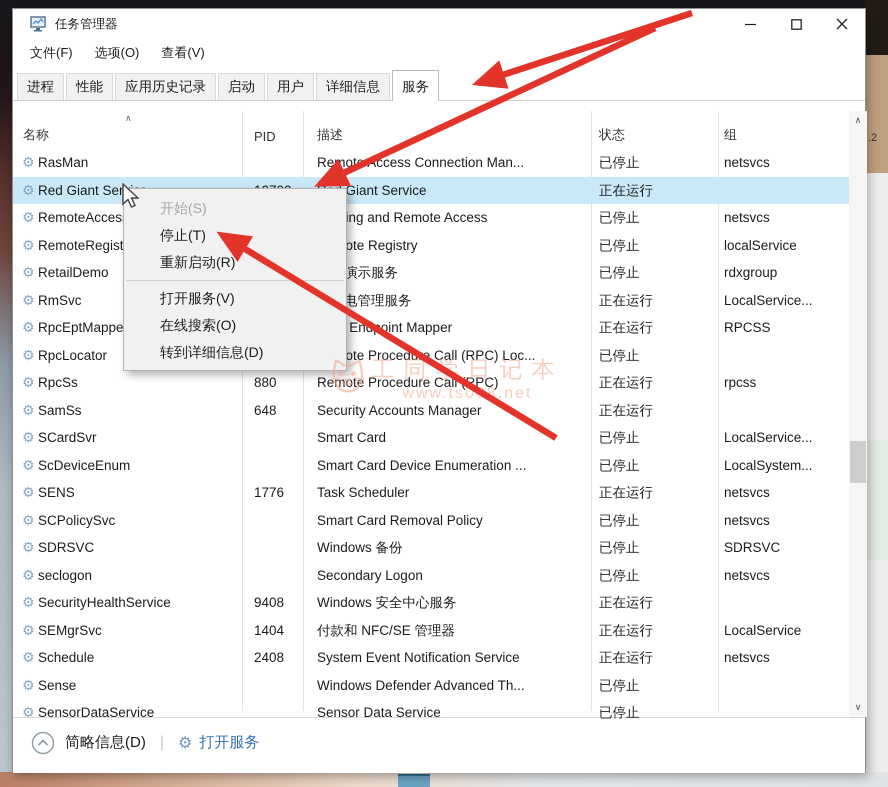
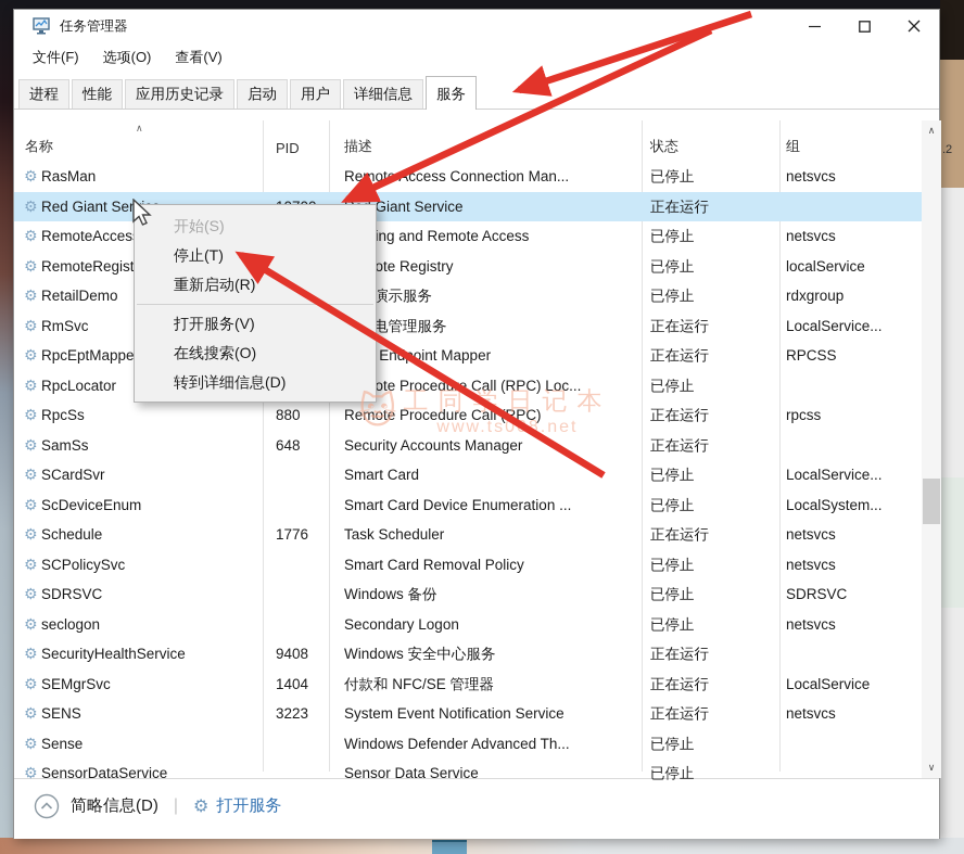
  .2
  任务管理器
  文件(F)
  选项(O)
  查看(V)
  进程
  性能
  应用历史记录
  启动
  用户
  详细信息
  服务
  ∧
  名称
  PID
  描述
  状态
  组
  ⚙
  RasMan
  Remotccess Connection Man...
  已停止
  netsvcs
  ⚙
  Red Giant Ser
  Giant Service
  正在运行
  ⚙
  RemoteAcces
  ing and Remote Access
  已停止
  netsvcs
  ⚙
  RemoteRegist
  ote Registry
  已停止
  localService
  ⚙
  RetailDemo
  已停止
  rdxgroup
  ⚙
  RmSvc
  电管理服务
  正在运行
  LocalService...
  ⚙
  RpcEptMappe
  Enoint Mapper
  正在运行
  RPCSS
  ⚙
  RpcLocator
  ote Procede Call (RPC) Loc...
  已停止
  ⚙
  RpcSs
  880
  Remote Procedure CallPC)
  正在运行
  rpcss
  ⚙
  SamSs
  648
  Security Accounts Manager
  正在运行
  ⚙
  SCardSvr
  Smart Card
  已停止
  LocalService...
  ⚙
  ScDeviceEnum
  Smart Card Device Enumeration ...
  已停止
  LocalSystem...
  ⚙
- SENS
+ Schedule
  1776
  Task Scheduler
  正在运行
  netsvcs
  ⚙
  SCPolicySvc
  Smart Card Removal Policy
  已停止
  netsvcs
  ⚙
  SDRSVC
  Windows 备份
  已停止
  SDRSVC
  ⚙
  seclogon
  Secondary Logon
  已停止
  netsvcs
  ⚙
  SecurityHealthService
  9408
  Windows 安全中心服务
  正在运行
  ⚙
  SEMgrSvc
  1404
  付款和 NFC/SE 管理器
  正在运行
  LocalService
  ⚙
- Schedule
+ SENS
- 2408
+ 3223
  System Event Notification Service
  正在运行
  netsvcs
  ⚙
  Sense
  Windows Defender Advanced Th...
  已停止
  ⚙
  SensorDataService
  Sensor Data Service
  已停止
  ∧
  ∨
  简略信息(D)
  |
  ⚙
  打开服务
  开始(S)
  停止(T)
  重新启动(R)
  打开服务(V)
  在线搜索(O)
  转到详细信息(D)
  🐱
  工同学日记本
  www.ts08.net
